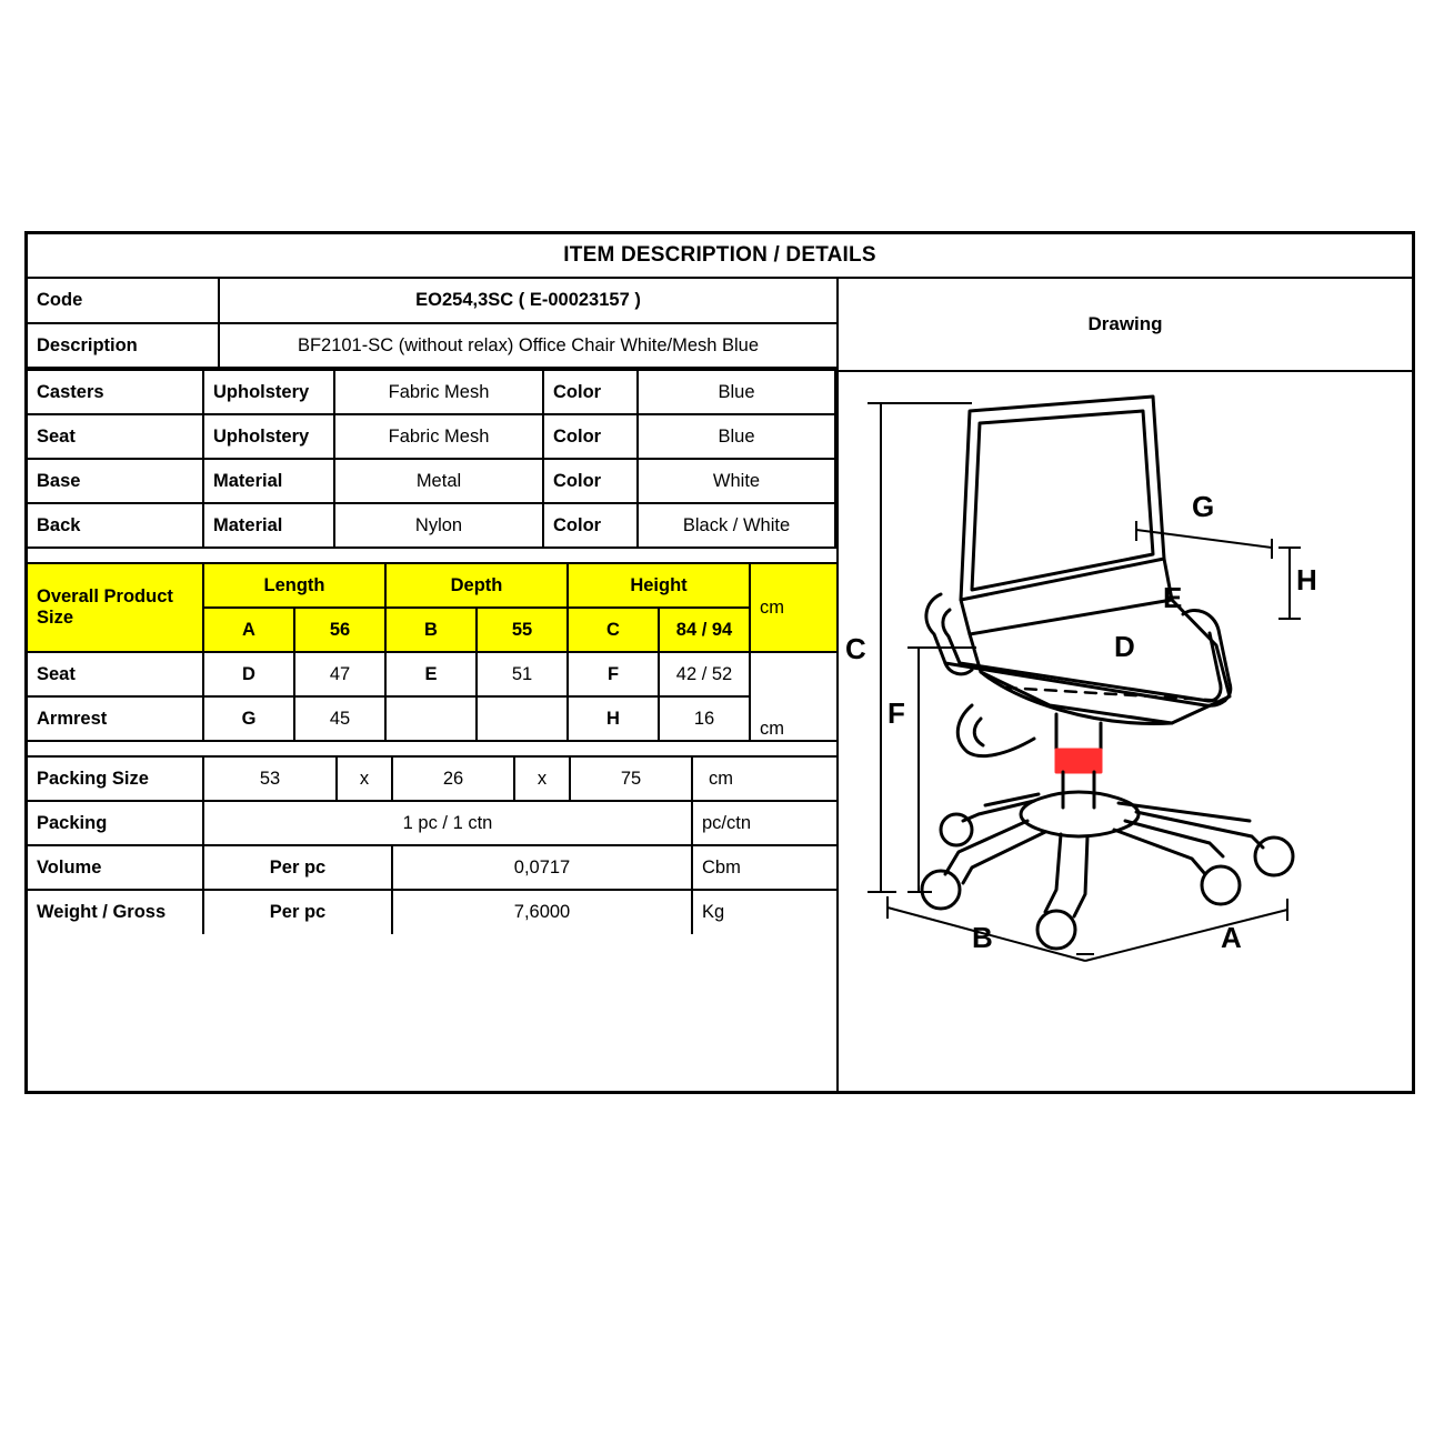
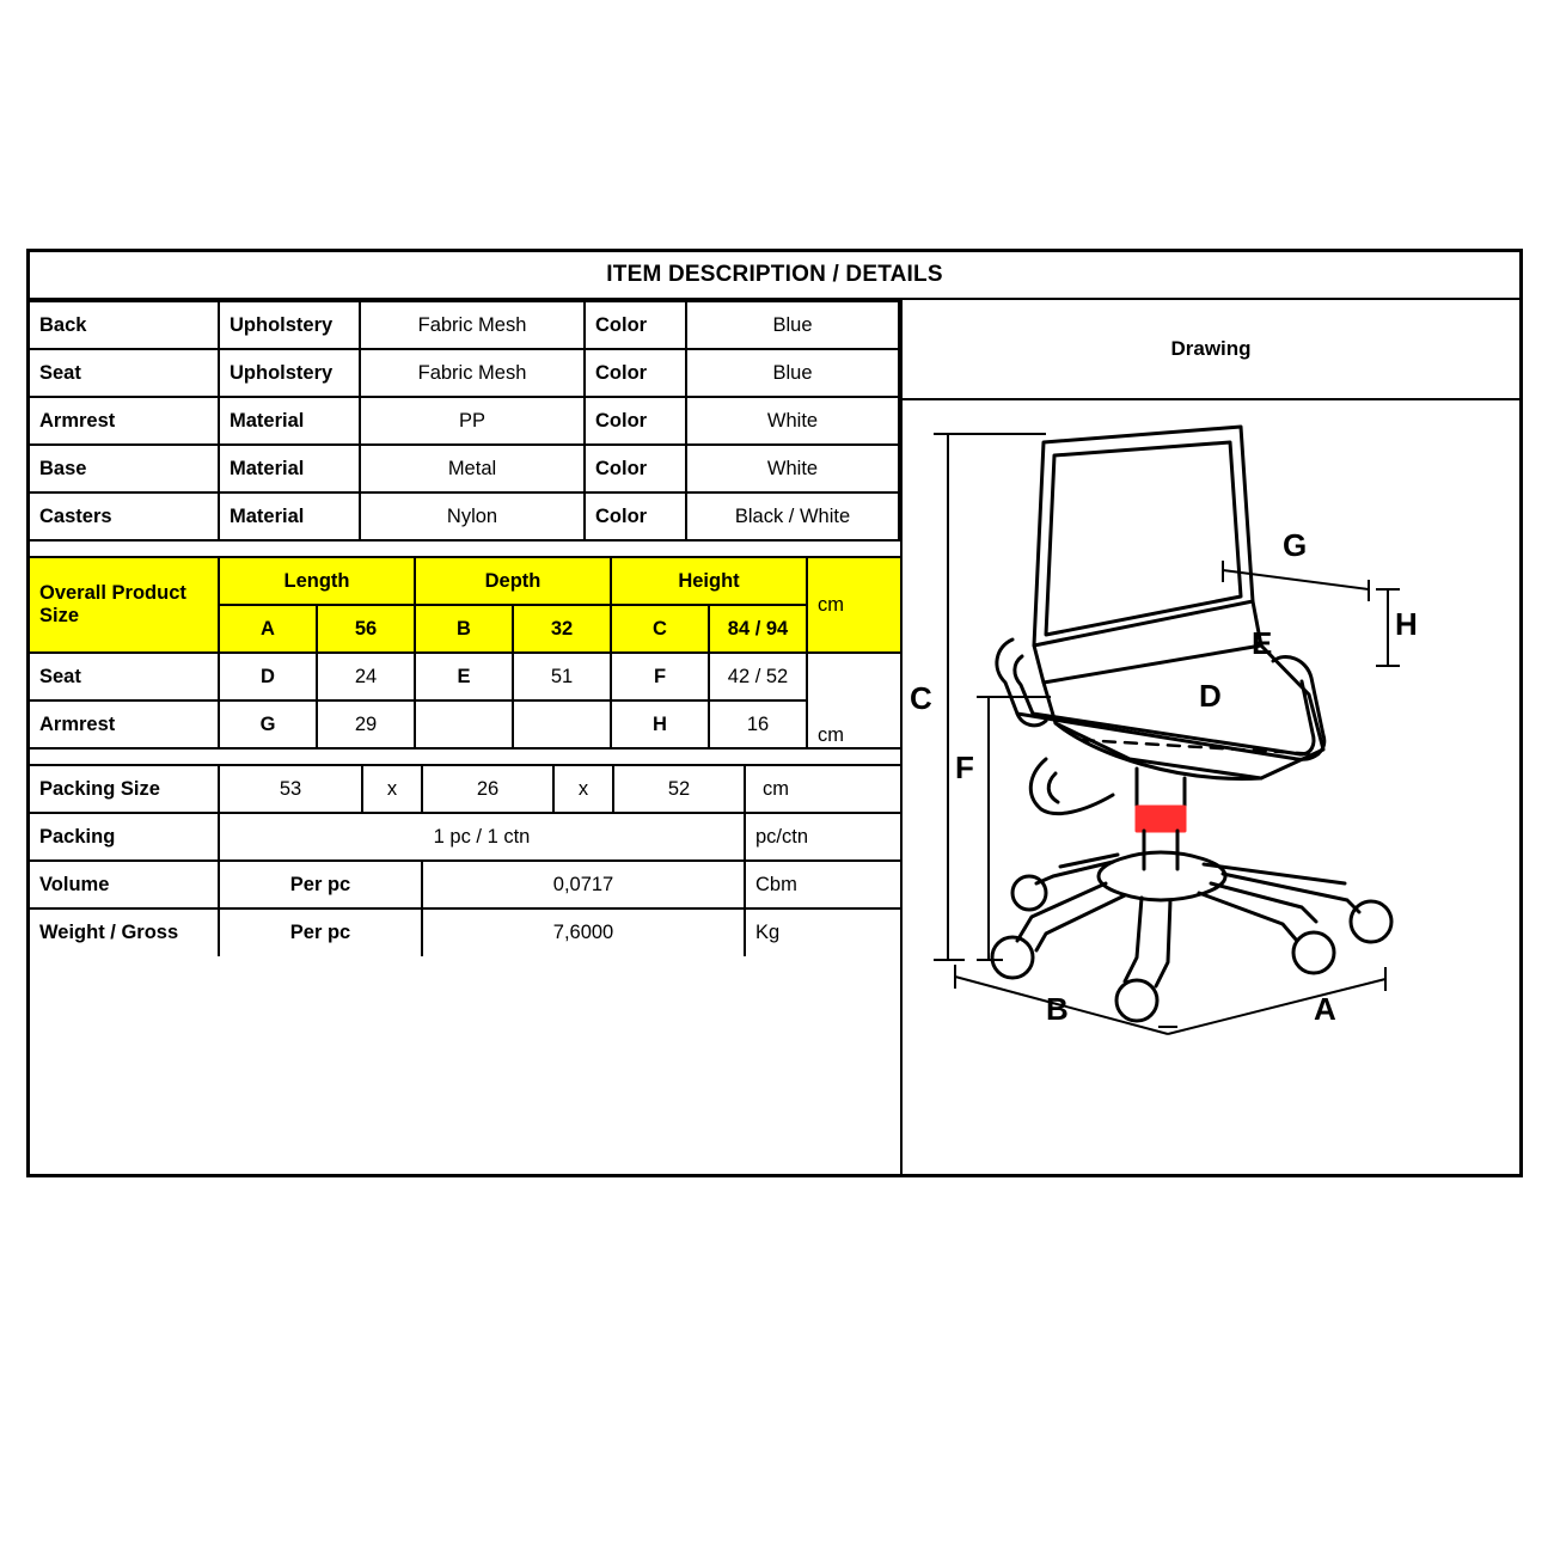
  ITEM DESCRIPTION / DETAILS
- Code	EO254,3SC ( E-00023157 )
- Description	BF2101-SC (without relax) Office Chair White/Mesh Blue
- Casters	Upholstery	Fabric Mesh	Color	Blue
+ Back	Upholstery	Fabric Mesh	Color	Blue
  Seat	Upholstery	Fabric Mesh	Color	Blue
+ Armrest	Material	PP	Color	White
  Base	Material	Metal	Color	White
- Back	Material	Nylon	Color	Black / White
+ Casters	Material	Nylon	Color	Black / White
  Overall Product Size	Length	Depth	Height	cm
- A	56	B	55	C	84 / 94
+ A	56	B	32	C	84 / 94
- Seat	D	47	E	51	F	42 / 52	cm
+ Seat	D	24	E	51	F	42 / 52	cm
- Armrest	G	45			H	16
+ Armrest	G	29			H	16
- Packing Size	53	x	26	x	75	cm
+ Packing Size	53	x	26	x	52	cm
  Packing	1 pc / 1 ctn	pc/ctn
  Volume	Per pc	0,0717	Cbm
  Weight / Gross	Per pc	7,6000	Kg
  Drawing
  C
  F
  G
  H
  E
  D
  B
  A
